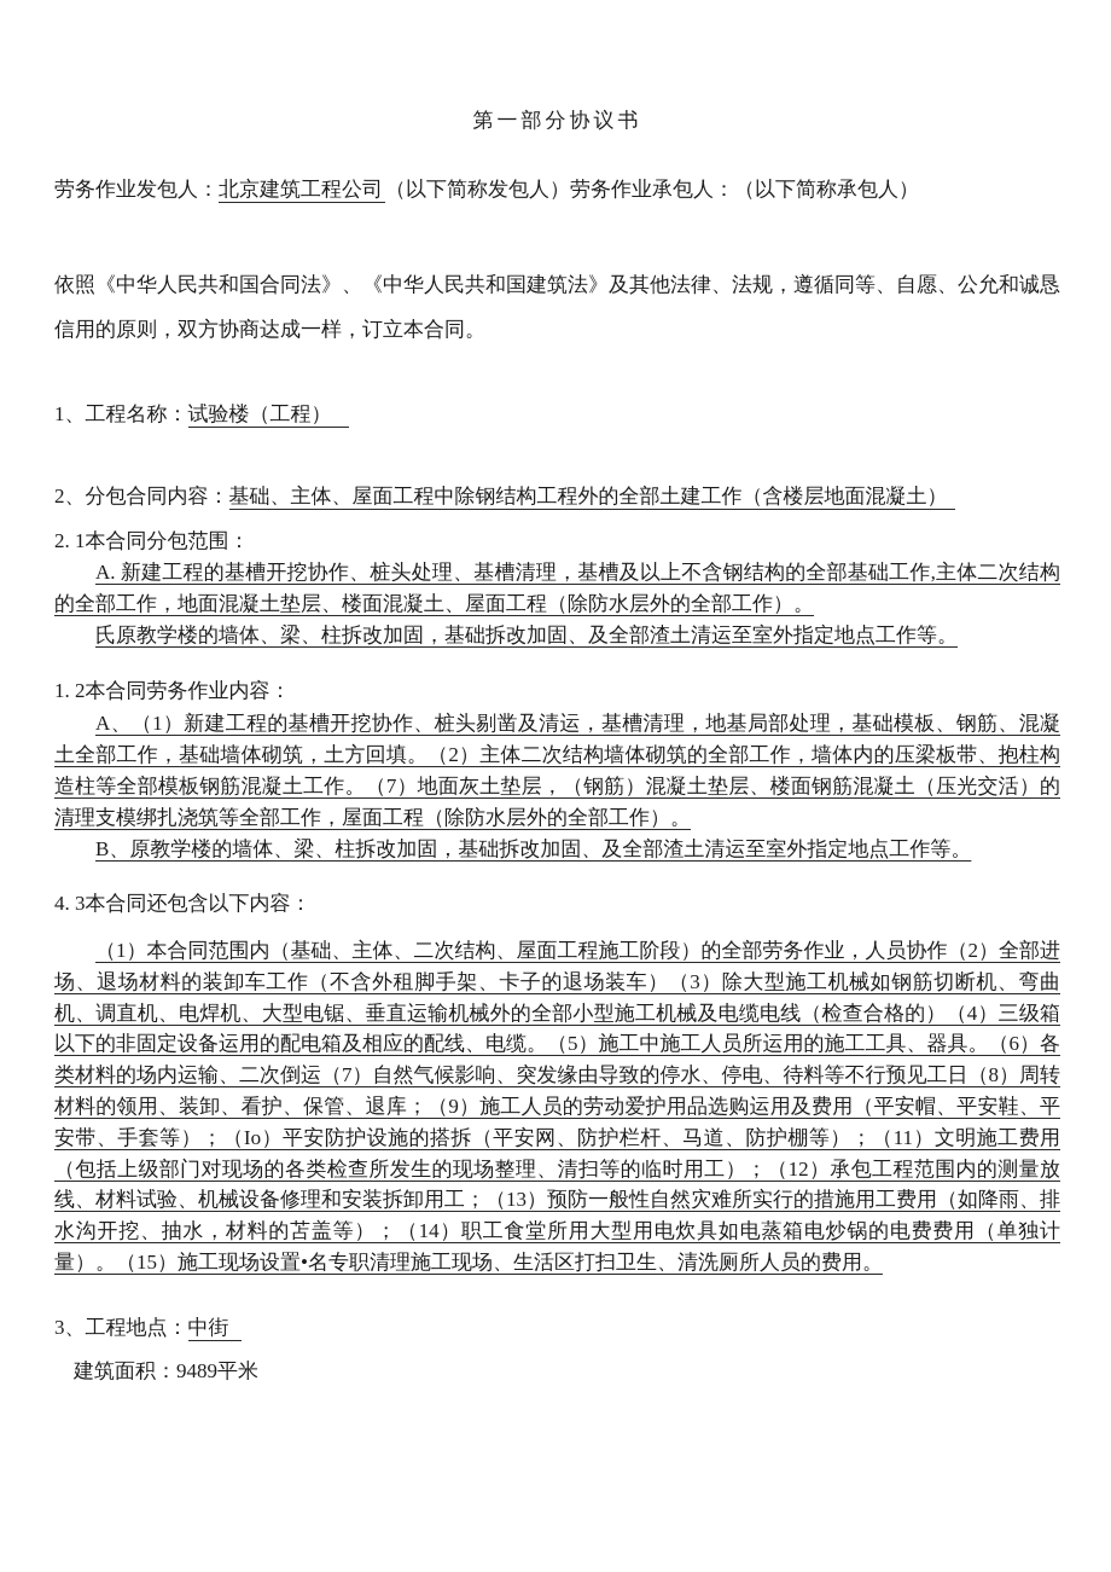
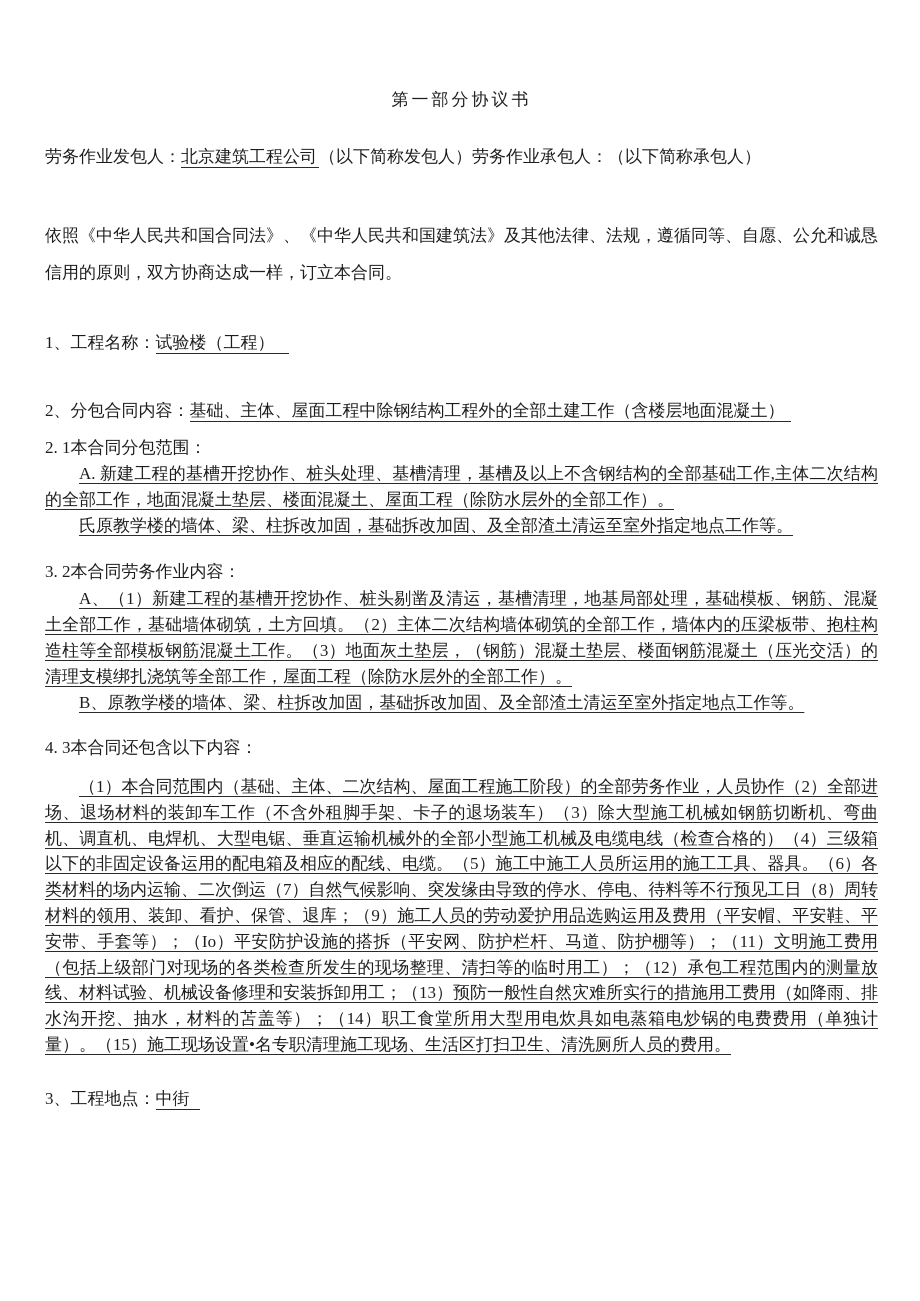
  第一部分协议书
  劳务作业发包人：北京建筑工程公司（以下简称发包人）劳务作业承包人：（以下简称承包人）
  依照《中华人民共和国合同法》、《中华人民共和国建筑法》及其他法律、法规，遵循同等、自愿、公允和诚恳信用的原则，双方协商达成一样，订立本合同。
  1、工程名称：试验楼（工程）
  2、分包合同内容：基础、主体、屋面工程中除钢结构工程外的全部土建工作（含楼层地面混凝土）
  2. 1本合同分包范围：
  A. 新建工程的基槽开挖协作、桩头处理、基槽清理，基槽及以上不含钢结构的全部基础工作,主体二次结构的全部工作，地面混凝土垫层、楼面混凝土、屋面工程（除防水层外的全部工作）。
  氏原教学楼的墙体、梁、柱拆改加固，基础拆改加固、及全部渣土清运至室外指定地点工作等。
- 1. 2本合同劳务作业内容：
+ 3. 2本合同劳务作业内容：
- A、（1）新建工程的基槽开挖协作、桩头剔凿及清运，基槽清理，地基局部处理，基础模板、钢筋、混凝土全部工作，基础墙体砌筑，土方回填。（2）主体二次结构墙体砌筑的全部工作，墙体内的压梁板带、抱柱构造柱等全部模板钢筋混凝土工作。（7）地面灰土垫层，（钢筋）混凝土垫层、楼面钢筋混凝土（压光交活）的清理支模绑扎浇筑等全部工作，屋面工程（除防水层外的全部工作）。
+ A、（1）新建工程的基槽开挖协作、桩头剔凿及清运，基槽清理，地基局部处理，基础模板、钢筋、混凝土全部工作，基础墙体砌筑，土方回填。（2）主体二次结构墙体砌筑的全部工作，墙体内的压梁板带、抱柱构造柱等全部模板钢筋混凝土工作。（3）地面灰土垫层，（钢筋）混凝土垫层、楼面钢筋混凝土（压光交活）的清理支模绑扎浇筑等全部工作，屋面工程（除防水层外的全部工作）。
  B、原教学楼的墙体、梁、柱拆改加固，基础拆改加固、及全部渣土清运至室外指定地点工作等。
  4. 3本合同还包含以下内容：
  （1）本合同范围内（基础、主体、二次结构、屋面工程施工阶段）的全部劳务作业，人员协作（2）全部进场、退场材料的装卸车工作（不含外租脚手架、卡子的退场装车）（3）除大型施工机械如钢筋切断机、弯曲机、调直机、电焊机、大型电锯、垂直运输机械外的全部小型施工机械及电缆电线（检查合格的）（4）三级箱以下的非固定设备运用的配电箱及相应的配线、电缆。（5）施工中施工人员所运用的施工工具、器具。（6）各类材料的场内运输、二次倒运（7）自然气候影响、突发缘由导致的停水、停电、待料等不行预见工日（8）周转材料的领用、装卸、看护、保管、退库；（9）施工人员的劳动爱护用品选购运用及费用（平安帽、平安鞋、平安带、手套等）；（Io）平安防护设施的搭拆（平安网、防护栏杆、马道、防护棚等）；（11）文明施工费用（包括上级部门对现场的各类检查所发生的现场整理、清扫等的临时用工）；（12）承包工程范围内的测量放线、材料试验、机械设备修理和安装拆卸用工；（13）预防一般性自然灾难所实行的措施用工费用（如降雨、排水沟开挖、抽水，材料的苫盖等）；（14）职工食堂所用大型用电炊具如电蒸箱电炒锅的电费费用（单独计量）。（15）施工现场设置•名专职清理施工现场、生活区打扫卫生、清洗厕所人员的费用。
  3、工程地点：中街
- 建筑面积：9489平米
